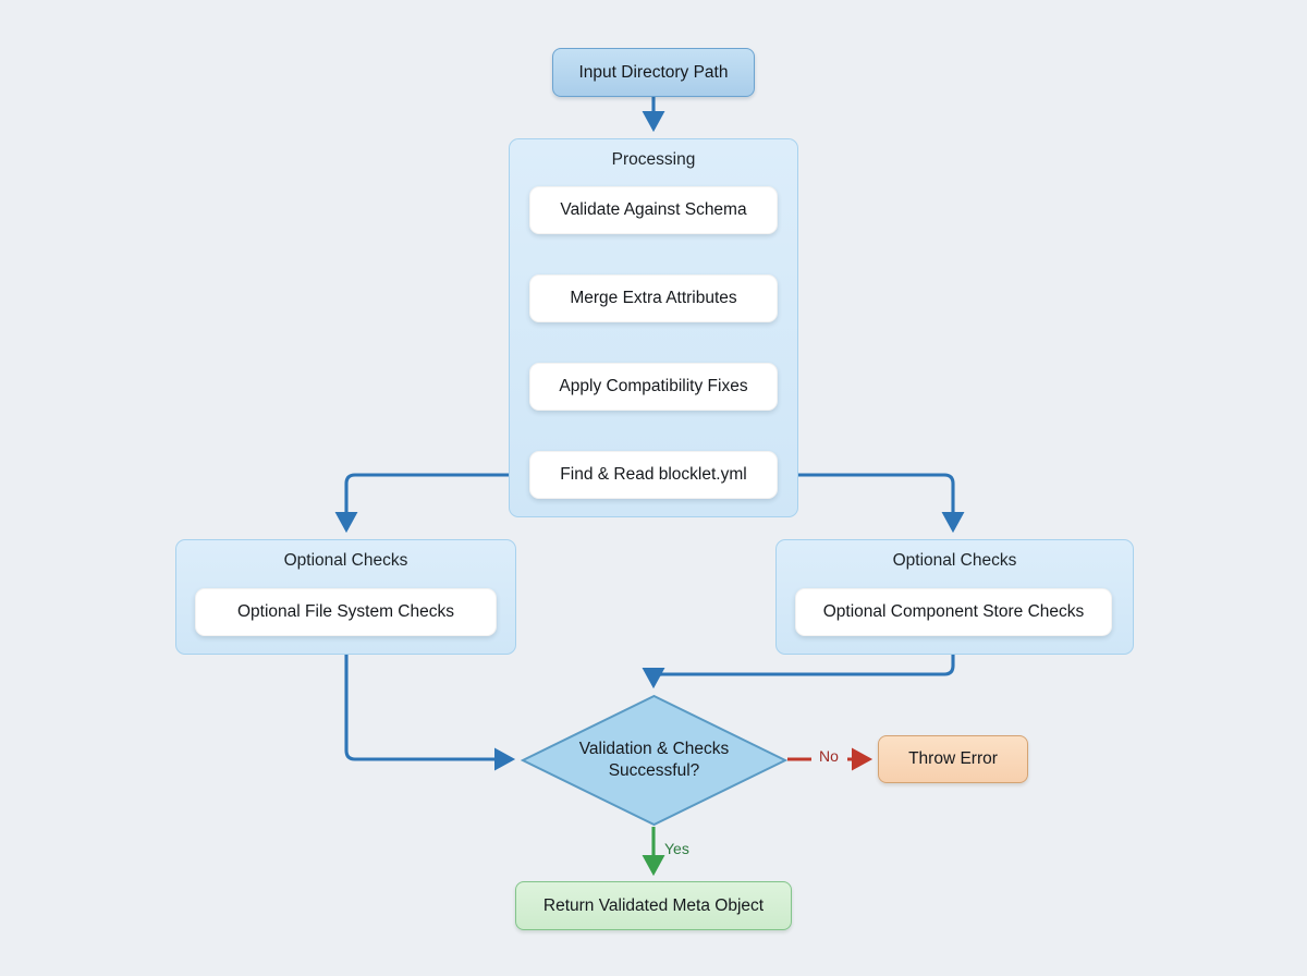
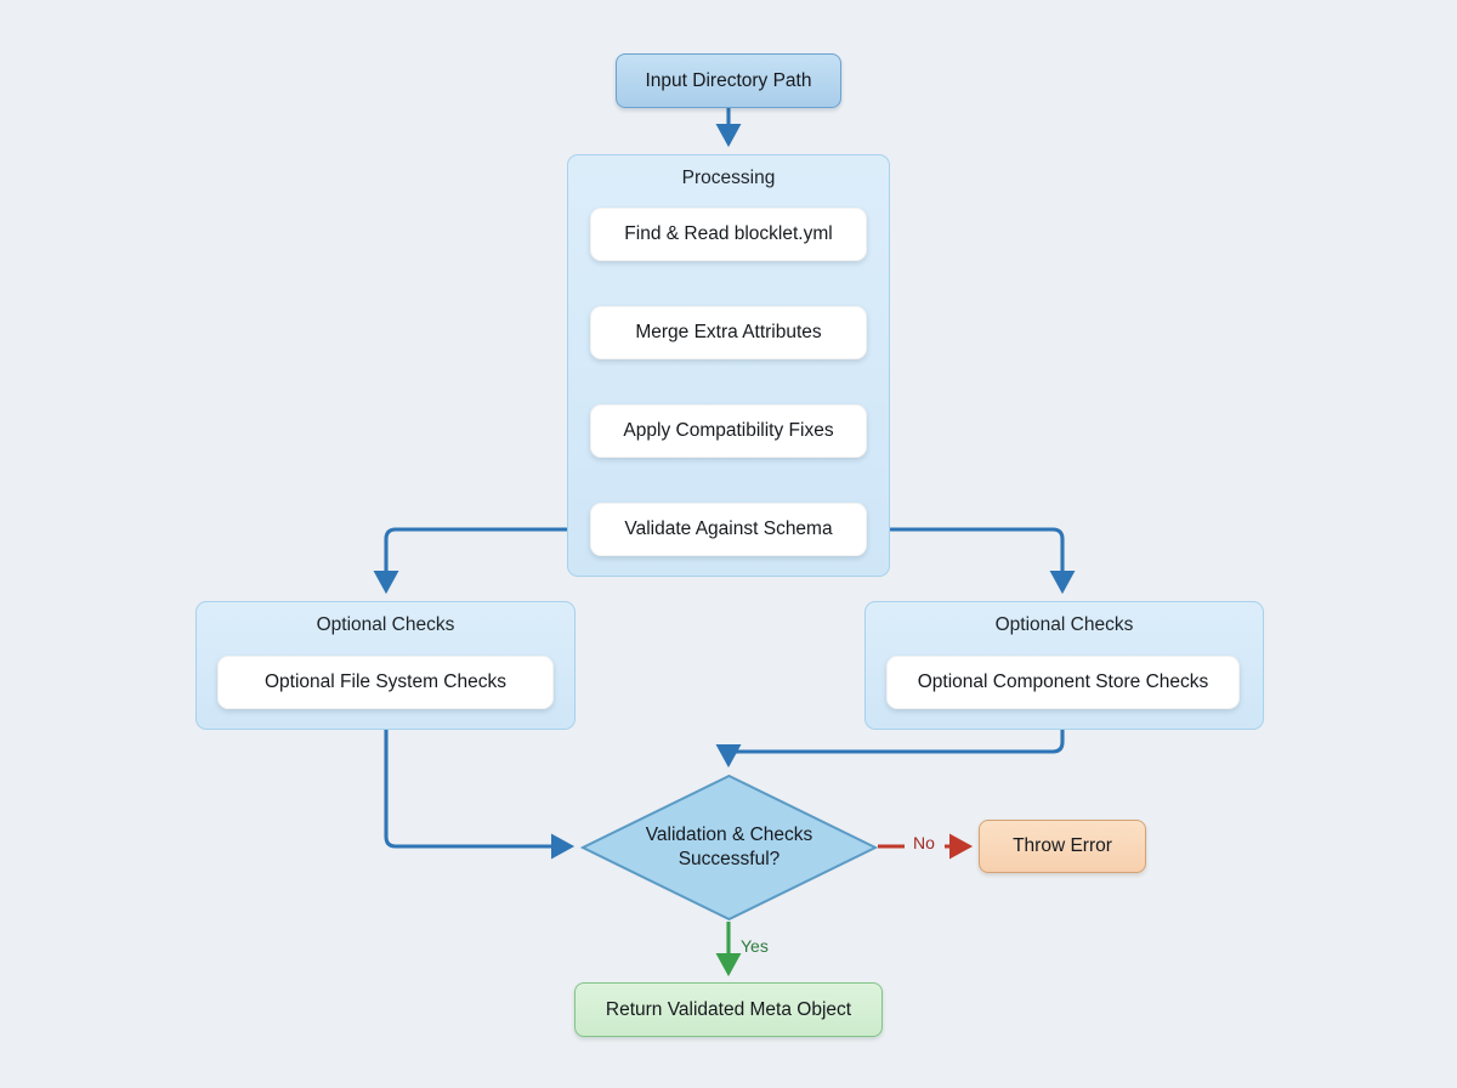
  Processing
  Optional Checks
  Optional Checks
  Input Directory Path
- Validate Against Schema
+ Find & Read blocklet.yml
  Merge Extra Attributes
  Apply Compatibility Fixes
- Find & Read blocklet.yml
+ Validate Against Schema
  Optional File System Checks
  Optional Component Store Checks
  Validation & Checks
  Successful?
  Throw Error
  Return Validated Meta Object
  No
  Yes
